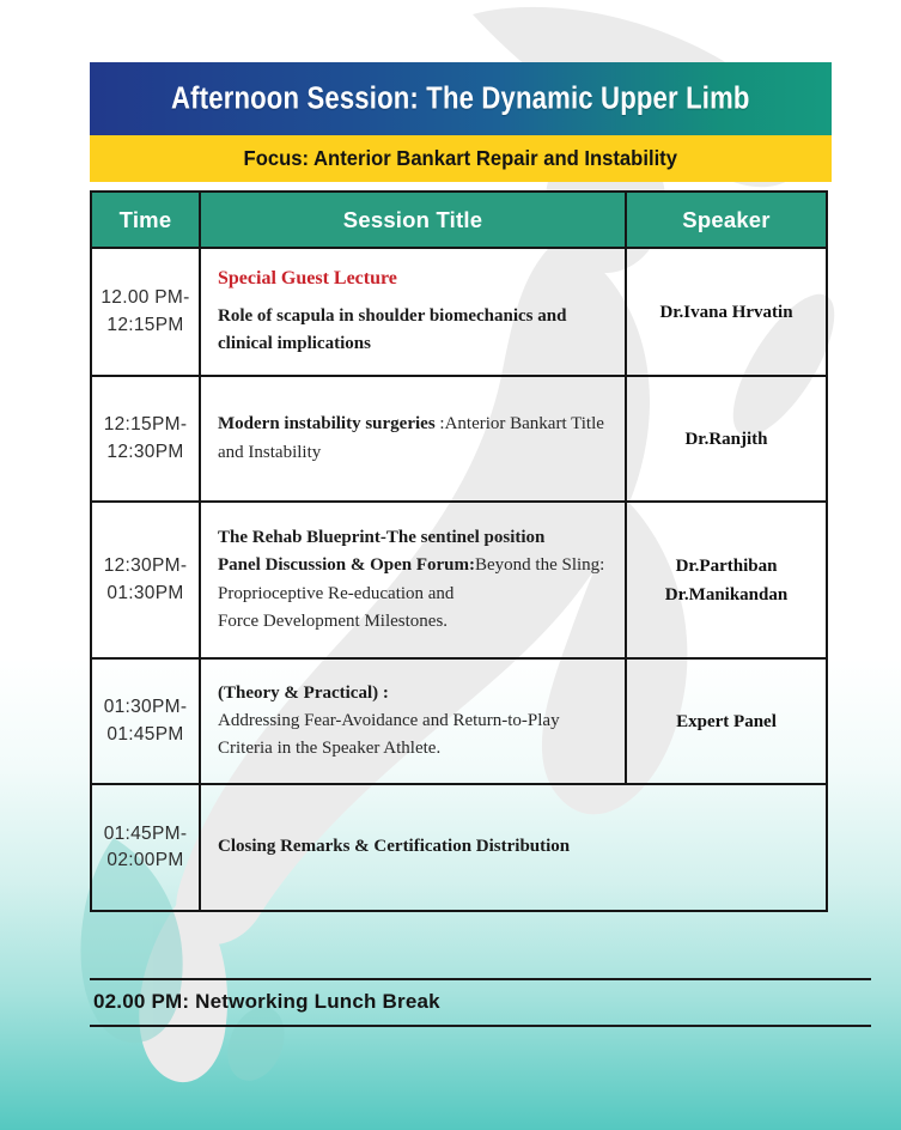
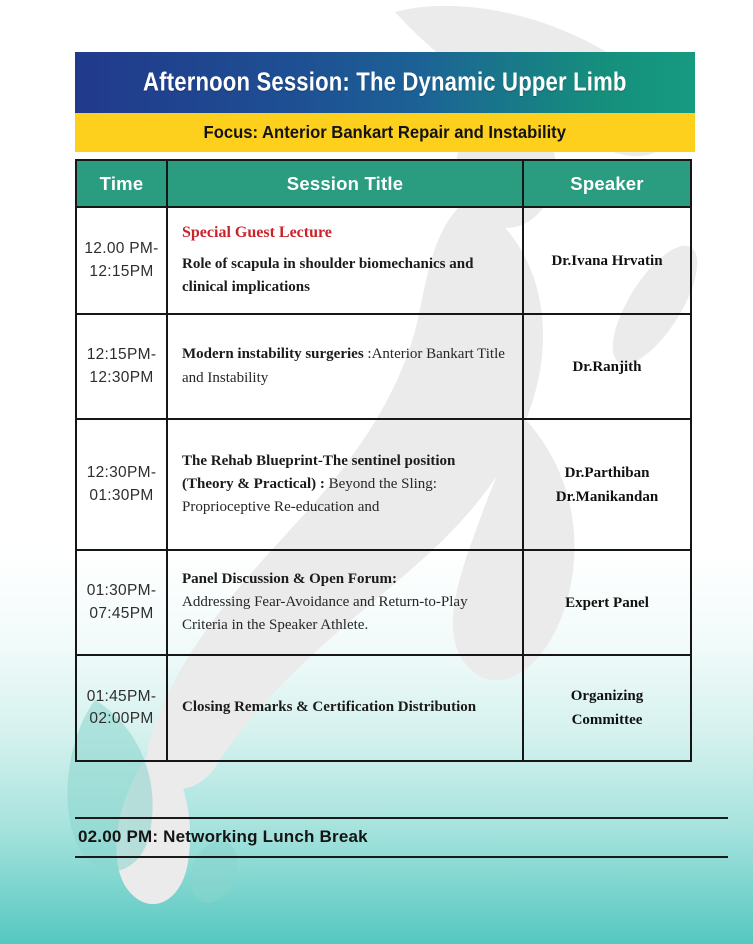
  Afternoon Session: The Dynamic Upper Limb
  Focus: Anterior Bankart Repair and Instability
  Time
  Session Title
  Speaker
  12.00 PM-
  12:15PM
  Special Guest Lecture
  Role of scapula in shoulder biomechanics and clinical implications
  Dr.Ivana Hrvatin
  12:15PM-
  12:30PM
  Modern instability surgeries :Anterior Bankart Title and Instability
  Dr.Ranjith
  12:30PM-
  01:30PM
  The Rehab Blueprint-The sentinel position
- Panel Discussion & Open Forum:Beyond the Sling:
+ (Theory & Practical) : Beyond the Sling:
  Proprioceptive Re-education and
- Force Development Milestones.
  Dr.Parthiban
  Dr.Manikandan
  01:30PM-
- 01:45PM
+ 07:45PM
- (Theory & Practical) :
+ Panel Discussion & Open Forum:
  Addressing Fear-Avoidance and Return-to-Play Criteria in the Speaker Athlete.
  Expert Panel
  01:45PM-
  02:00PM
  Closing Remarks & Certification Distribution
+ Organizing
+ Committee
  02.00 PM: Networking Lunch Break
